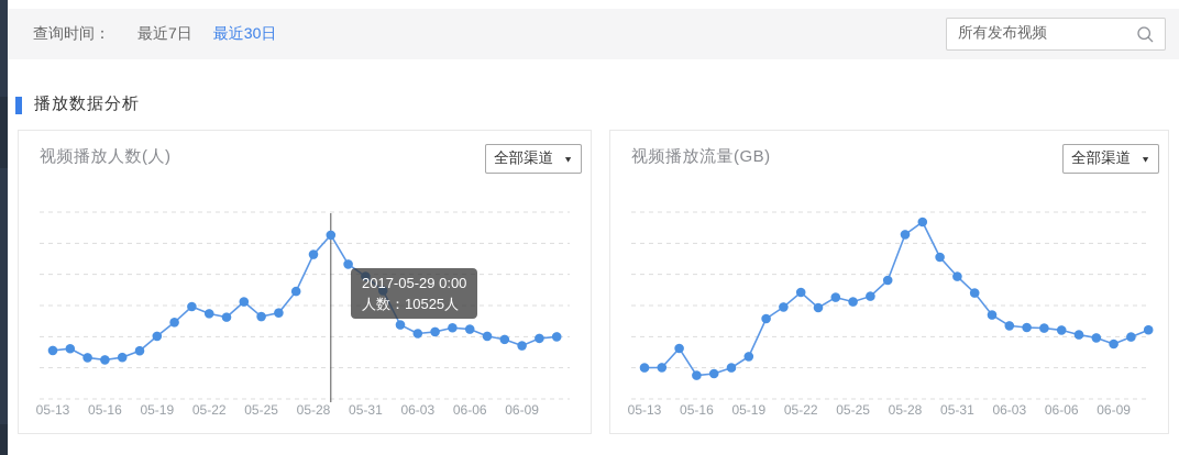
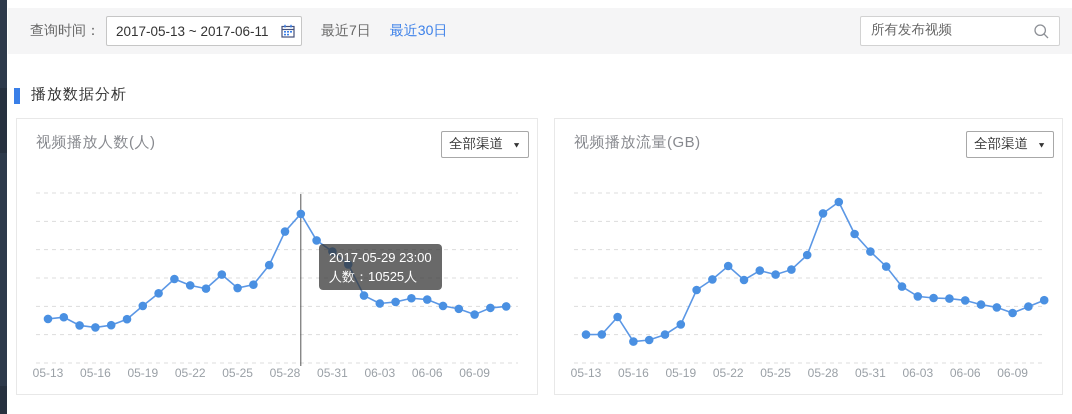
  查询时间：
+ 2017-05-13 ~ 2017-06-11
  最近7日
  最近30日
  所有发布视频
  播放数据分析
  视频播放人数(人)
  全部渠道
  ▼
  05-13
  05-16
  05-19
  05-22
  05-25
  05-28
  05-31
  06-03
  06-06
  06-09
- 2017-05-29 0:00
+ 2017-05-29 23:00
  人数：10525人
  视频播放流量(GB)
  全部渠道
  ▼
  05-13
  05-16
  05-19
  05-22
  05-25
  05-28
  05-31
  06-03
  06-06
  06-09
